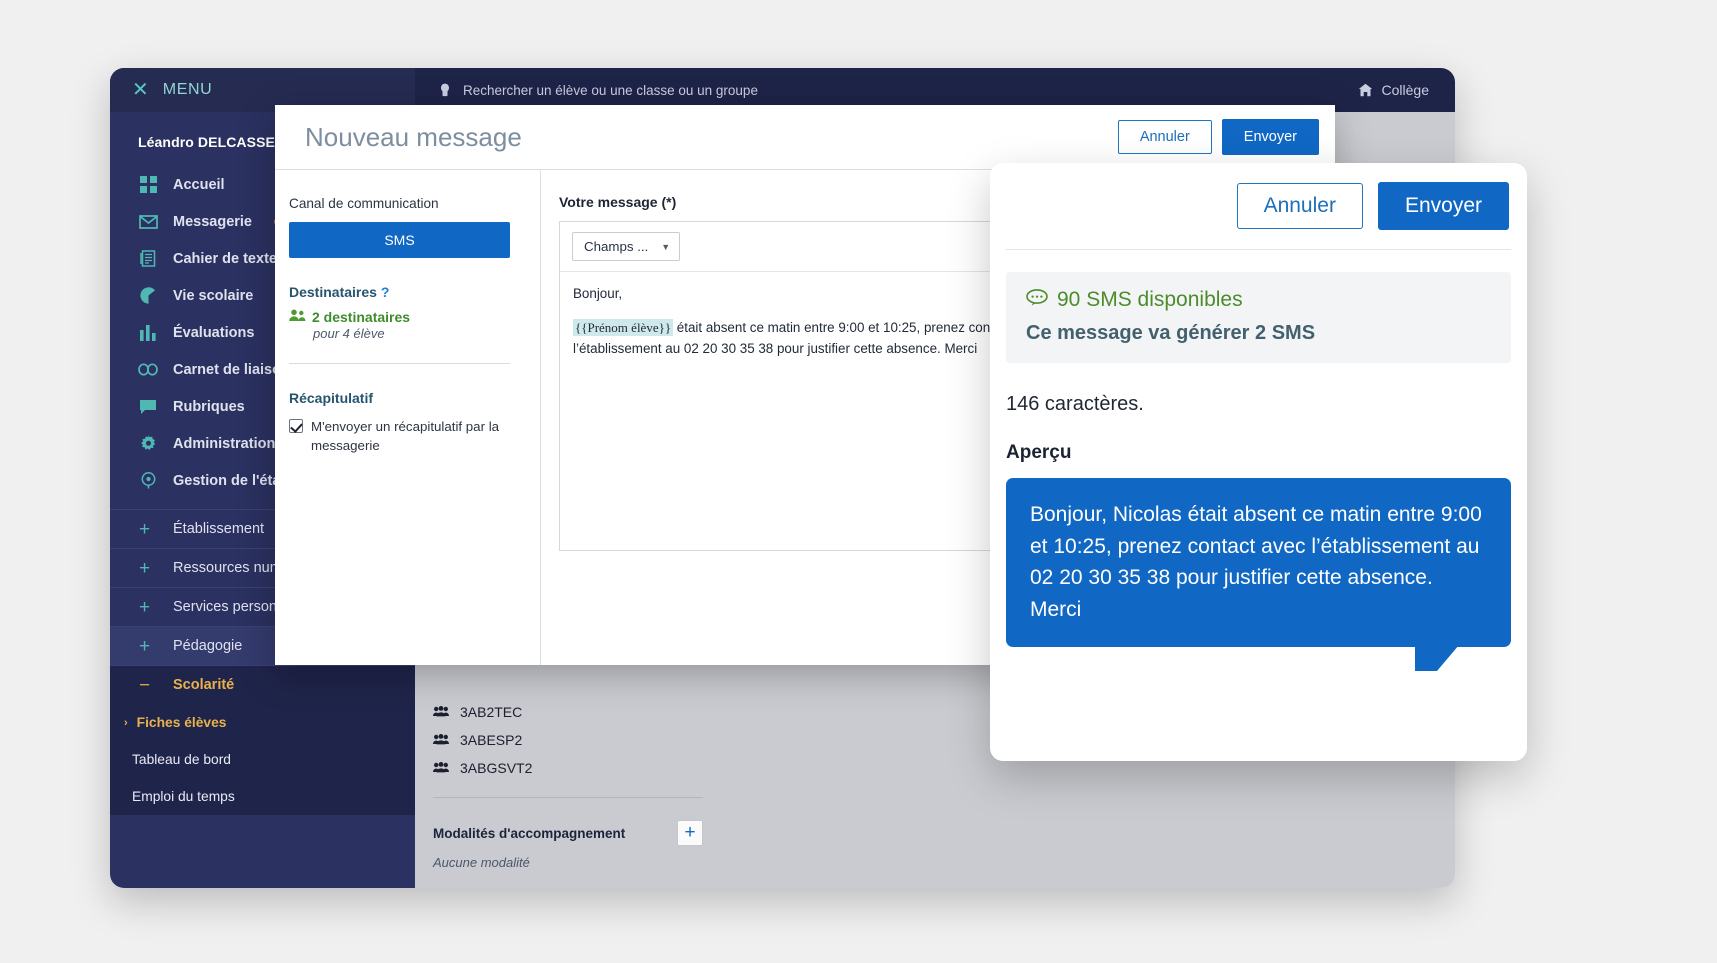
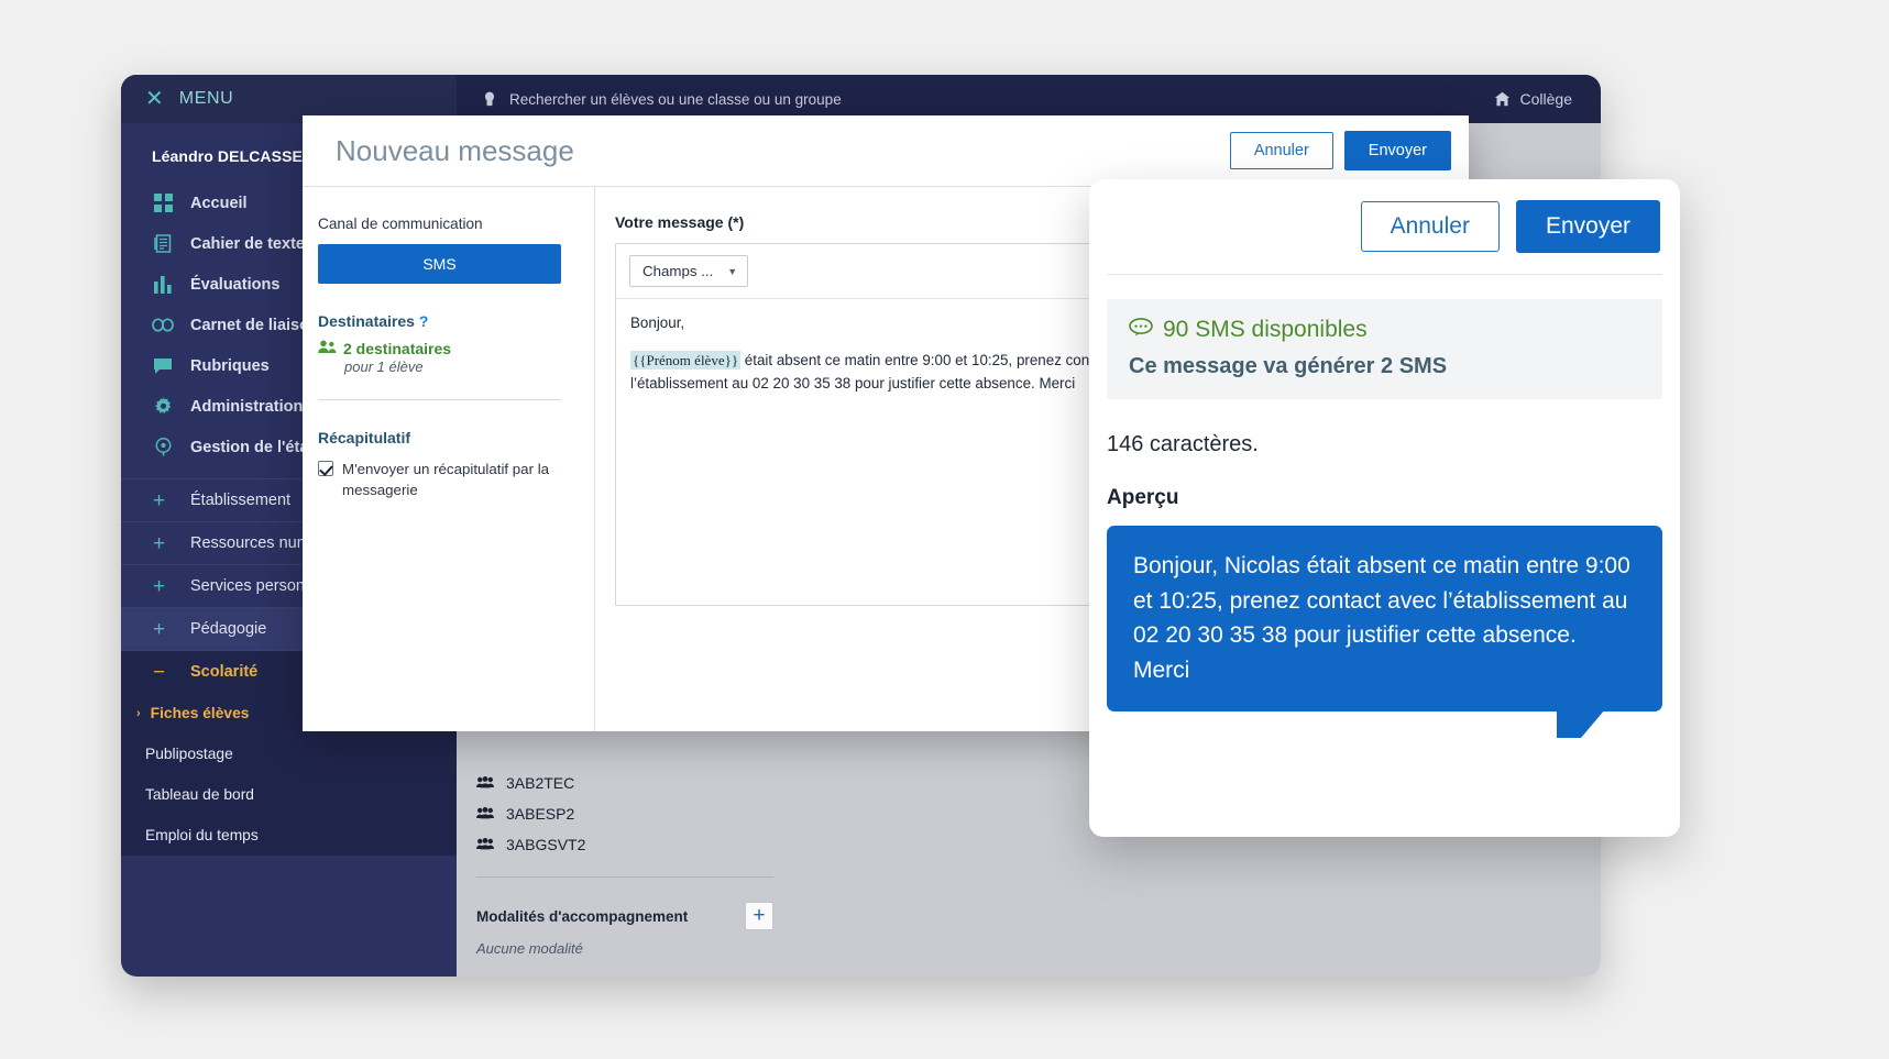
  ✕
  MENU
- Rechercher un élève ou une classe ou un groupe
+ Rechercher un élèves ou une classe ou un groupe
  Collège
  Léandro DELCASSE
  Accueil
- Messagerie
  Cahier de texte
- Vie scolaire
  Évaluations
  Carnet de liais
  Rubriques
  Administration
  +
  Établissement
  +
  +
  Services person
  +
  Pédagogie
  −
  Scolarité
  ›
  Fiches élèves
+ Publipostage
  Tableau de bord
  Emploi du temps
  3AB2TEC
  3ABESP2
  3ABGSVT2
  Modalités d'accompagnement
  +
  Aucune modalité
  Nouveau message
  Annuler
  Envoyer
  Canal de communication
  SMS
  Destinataires ?
  2 destinataires
- pour 4 élève
+ pour 1 élève
  Récapitulatif
  M'envoyer un récapitulatif par la messagerie
  Votre message (*)
  Champs ...
  ▼
  Bonjour,
  {{Prénom élève}} était absent ce matin entre 9:00 et 10:25, prenez con l’établissement au 02 20 30 35 38 pour justifier cette absence. Merci
  Annuler
  Envoyer
  90 SMS disponibles
  Ce message va générer 2 SMS
  146 caractères.
  Aperçu
  Bonjour, Nicolas était absent ce matin entre 9:00 et 10:25, prenez contact avec l’établissement au 02 20 30 35 38 pour justifier cette absence. Merci
